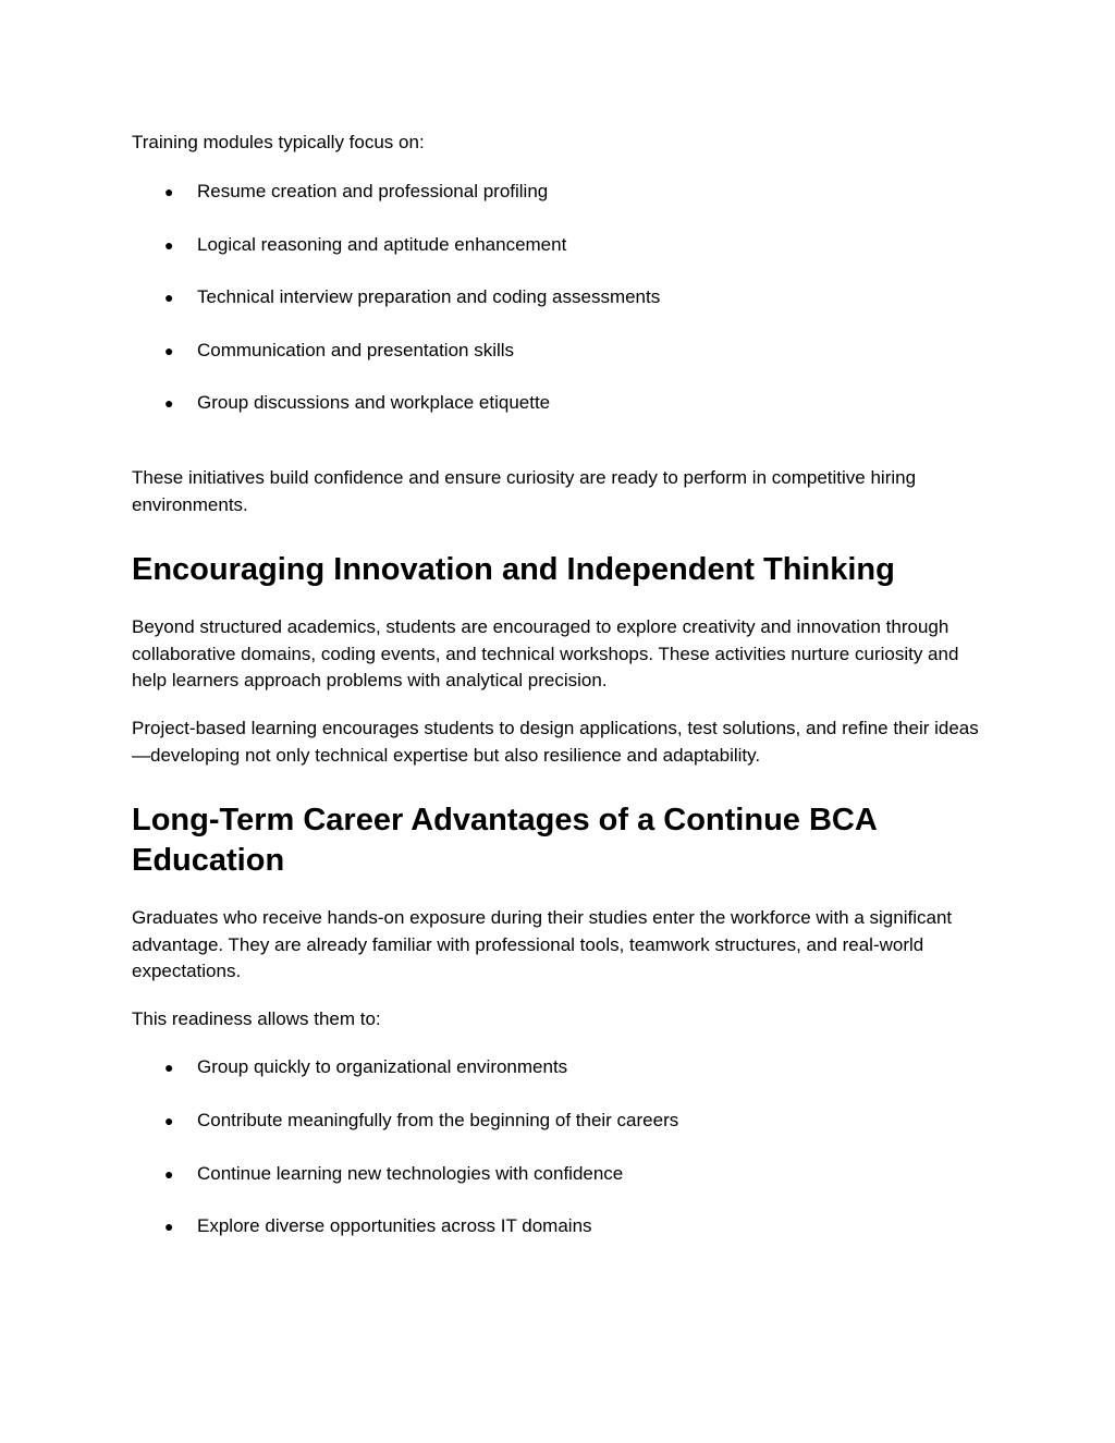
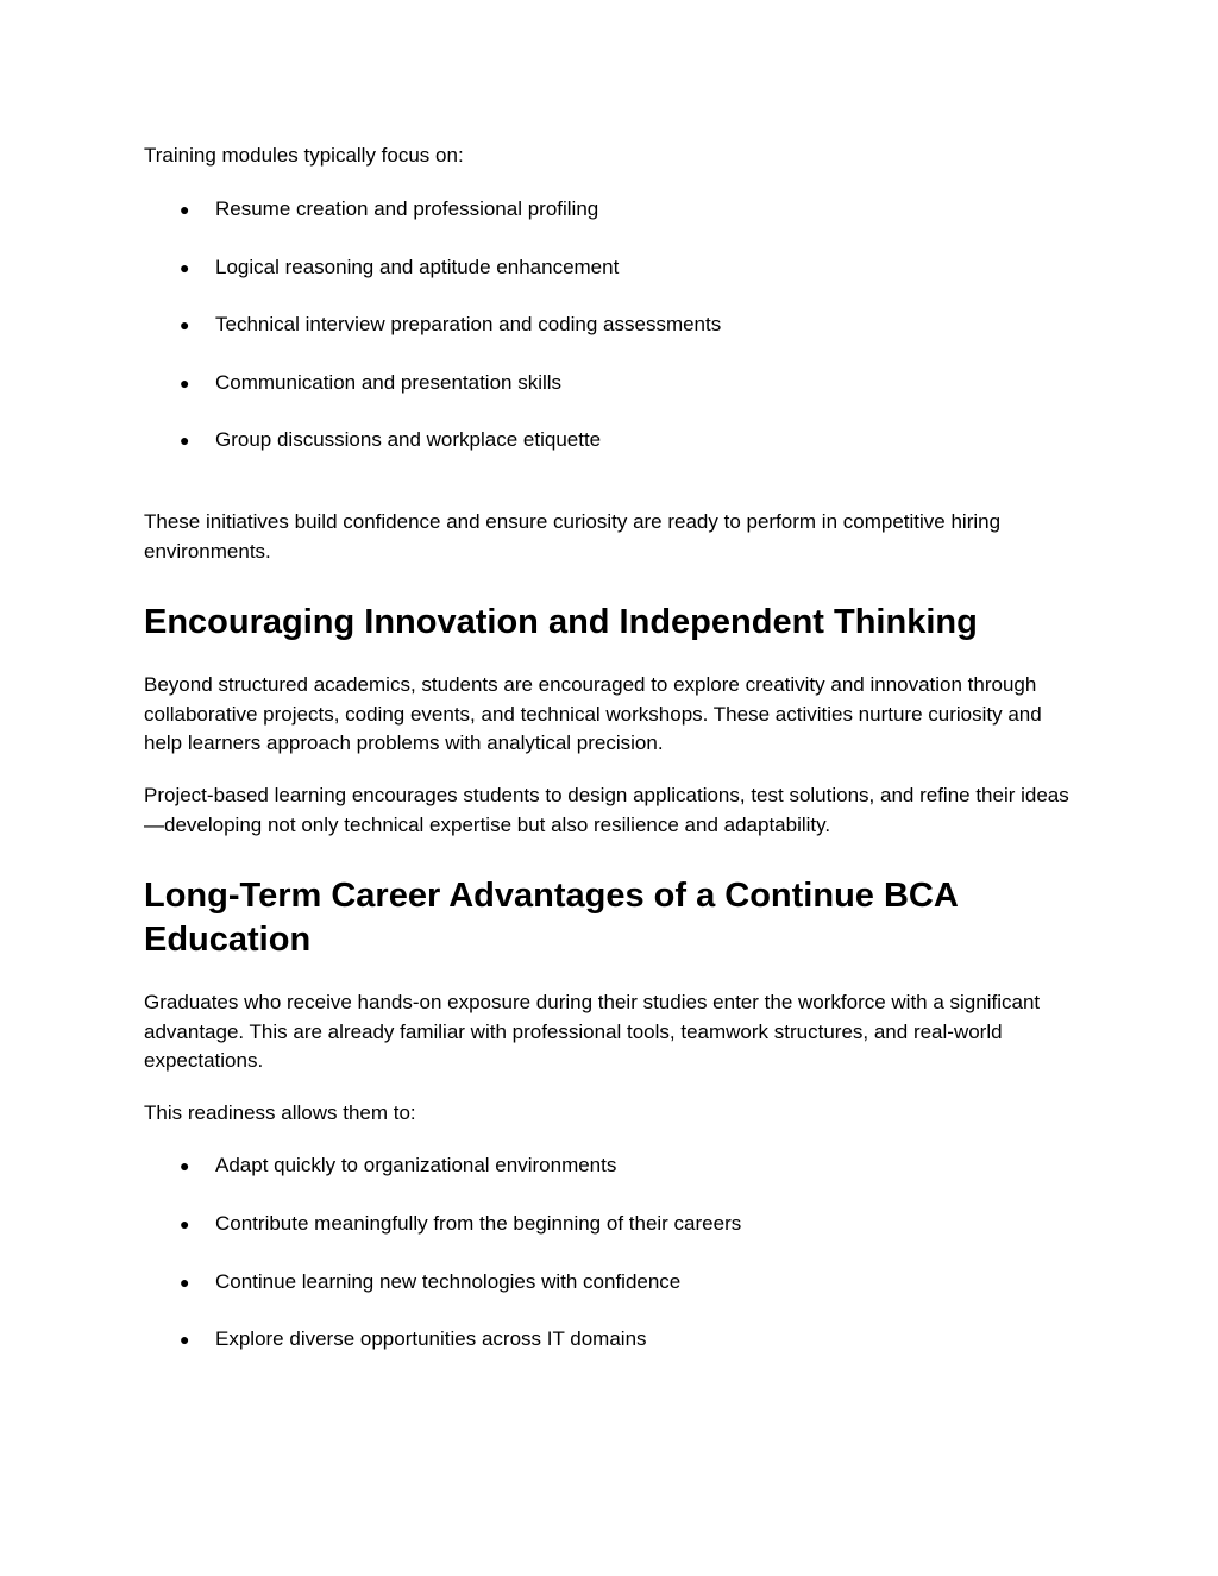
  Training modules typically focus on:
  ●
  Resume creation and professional profiling
  ●
  Logical reasoning and aptitude enhancement
  ●
  Technical interview preparation and coding assessments
  ●
  Communication and presentation skills
  ●
  Group discussions and workplace etiquette
  These initiatives build confidence and ensure curiosity are ready to perform in competitive hiring environments.
  Encouraging Innovation and Independent Thinking
- Beyond structured academics, students are encouraged to explore creativity and innovation through collaborative domains, coding events, and technical workshops. These activities nurture curiosity and help learners approach problems with analytical precision.
+ Beyond structured academics, students are encouraged to explore creativity and innovation through collaborative projects, coding events, and technical workshops. These activities nurture curiosity and help learners approach problems with analytical precision.
  Project-based learning encourages students to design applications, test solutions, and refine their ideas—developing not only technical expertise but also resilience and adaptability.
  Long-Term Career Advantages of a Continue BCA Education
- Graduates who receive hands-on exposure during their studies enter the workforce with a significant advantage. They are already familiar with professional tools, teamwork structures, and real-world expectations.
+ Graduates who receive hands-on exposure during their studies enter the workforce with a significant advantage. This are already familiar with professional tools, teamwork structures, and real-world expectations.
  This readiness allows them to:
  ●
- Group quickly to organizational environments
+ Adapt quickly to organizational environments
  ●
  Contribute meaningfully from the beginning of their careers
  ●
  Continue learning new technologies with confidence
  ●
  Explore diverse opportunities across IT domains
